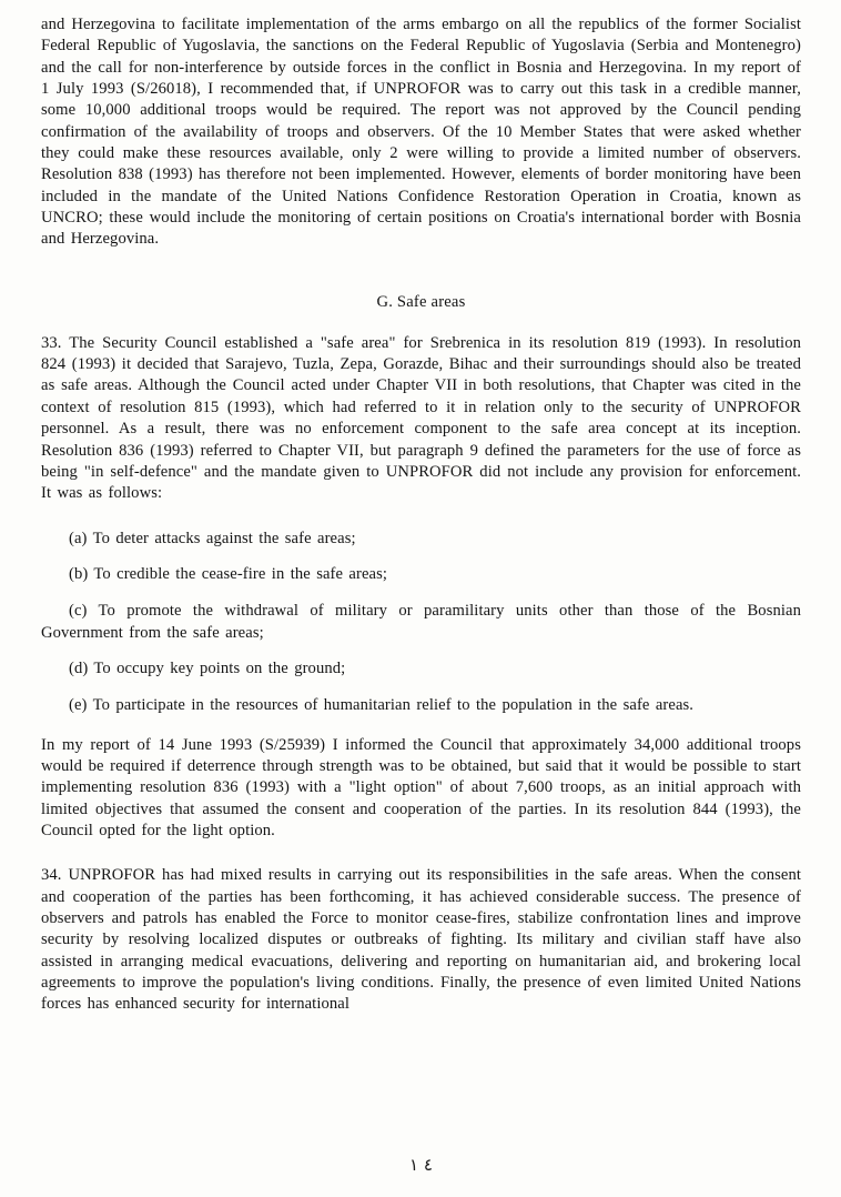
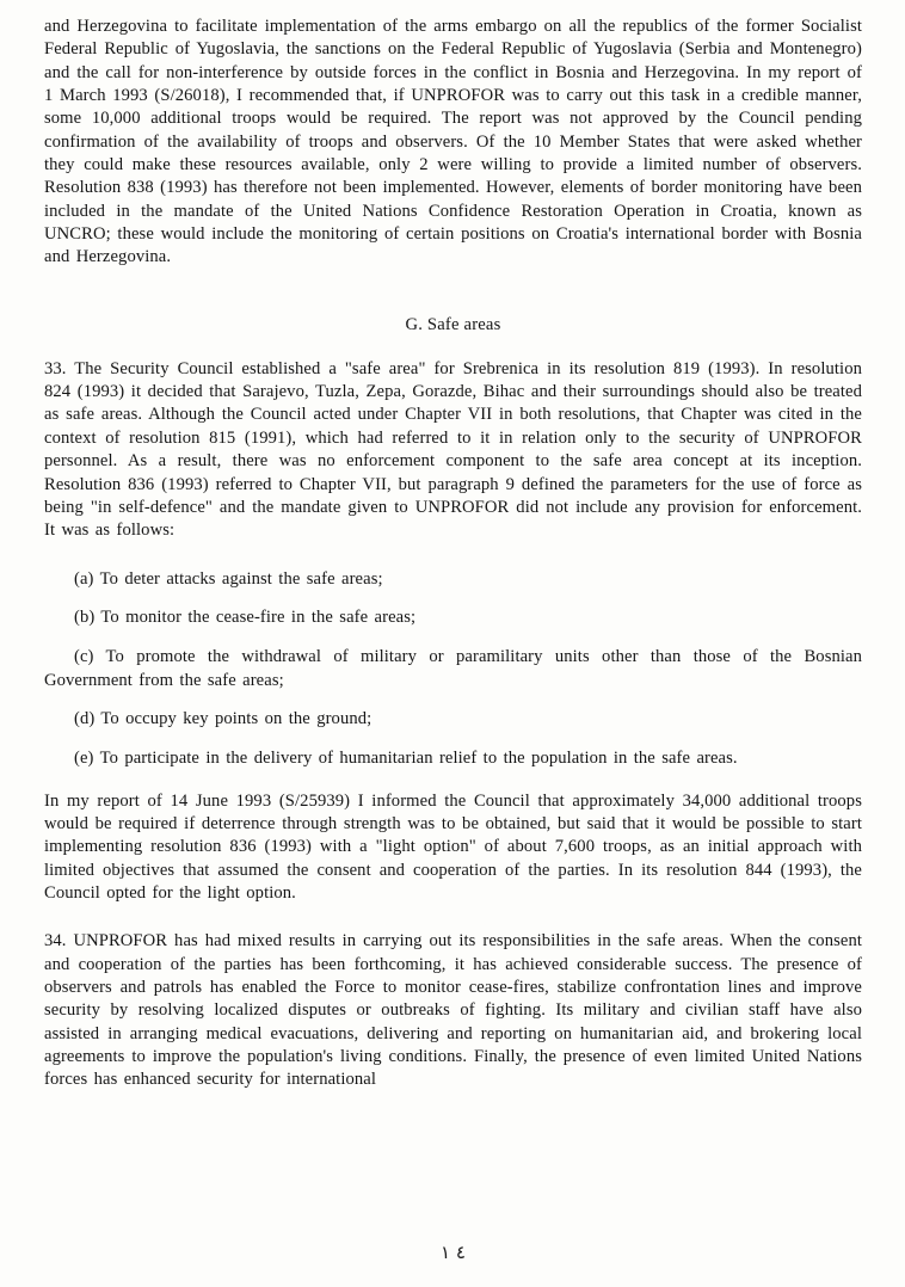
- and Herzegovina to facilitate implementation of the arms embargo on all the republics of the former Socialist Federal Republic of Yugoslavia, the sanctions on the Federal Republic of Yugoslavia (Serbia and Montenegro) and the call for non-interference by outside forces in the conflict in Bosnia and Herzegovina. In my report of 1 July 1993 (S/26018), I recommended that, if UNPROFOR was to carry out this task in a credible manner, some 10,000 additional troops would be required. The report was not approved by the Council pending confirmation of the availability of troops and observers. Of the 10 Member States that were asked whether they could make these resources available, only 2 were willing to provide a limited number of observers. Resolution 838 (1993) has therefore not been implemented. However, elements of border monitoring have been included in the mandate of the United Nations Confidence Restoration Operation in Croatia, known as UNCRO; these would include the monitoring of certain positions on Croatia's international border with Bosnia and Herzegovina.
+ and Herzegovina to facilitate implementation of the arms embargo on all the republics of the former Socialist Federal Republic of Yugoslavia, the sanctions on the Federal Republic of Yugoslavia (Serbia and Montenegro) and the call for non-interference by outside forces in the conflict in Bosnia and Herzegovina. In my report of 1 March 1993 (S/26018), I recommended that, if UNPROFOR was to carry out this task in a credible manner, some 10,000 additional troops would be required. The report was not approved by the Council pending confirmation of the availability of troops and observers. Of the 10 Member States that were asked whether they could make these resources available, only 2 were willing to provide a limited number of observers. Resolution 838 (1993) has therefore not been implemented. However, elements of border monitoring have been included in the mandate of the United Nations Confidence Restoration Operation in Croatia, known as UNCRO; these would include the monitoring of certain positions on Croatia's international border with Bosnia and Herzegovina.
  G. Safe areas
- 33. The Security Council established a "safe area" for Srebrenica in its resolution 819 (1993). In resolution 824 (1993) it decided that Sarajevo, Tuzla, Zepa, Gorazde, Bihac and their surroundings should also be treated as safe areas. Although the Council acted under Chapter VII in both resolutions, that Chapter was cited in the context of resolution 815 (1993), which had referred to it in relation only to the security of UNPROFOR personnel. As a result, there was no enforcement component to the safe area concept at its inception. Resolution 836 (1993) referred to Chapter VII, but paragraph 9 defined the parameters for the use of force as being "in self-defence" and the mandate given to UNPROFOR did not include any provision for enforcement. It was as follows:
+ 33. The Security Council established a "safe area" for Srebrenica in its resolution 819 (1993). In resolution 824 (1993) it decided that Sarajevo, Tuzla, Zepa, Gorazde, Bihac and their surroundings should also be treated as safe areas. Although the Council acted under Chapter VII in both resolutions, that Chapter was cited in the context of resolution 815 (1991), which had referred to it in relation only to the security of UNPROFOR personnel. As a result, there was no enforcement component to the safe area concept at its inception. Resolution 836 (1993) referred to Chapter VII, but paragraph 9 defined the parameters for the use of force as being "in self-defence" and the mandate given to UNPROFOR did not include any provision for enforcement. It was as follows:
  (a) To deter attacks against the safe areas;
- (b) To credible the cease-fire in the safe areas;
+ (b) To monitor the cease-fire in the safe areas;
  (c) To promote the withdrawal of military or paramilitary units other than those of the Bosnian Government from the safe areas;
  (d) To occupy key points on the ground;
- (e) To participate in the resources of humanitarian relief to the population in the safe areas.
+ (e) To participate in the delivery of humanitarian relief to the population in the safe areas.
  In my report of 14 June 1993 (S/25939) I informed the Council that approximately 34,000 additional troops would be required if deterrence through strength was to be obtained, but said that it would be possible to start implementing resolution 836 (1993) with a "light option" of about 7,600 troops, as an initial approach with limited objectives that assumed the consent and cooperation of the parties. In its resolution 844 (1993), the Council opted for the light option.
  34. UNPROFOR has had mixed results in carrying out its responsibilities in the safe areas. When the consent and cooperation of the parties has been forthcoming, it has achieved considerable success. The presence of observers and patrols has enabled the Force to monitor cease-fires, stabilize confrontation lines and improve security by resolving localized disputes or outbreaks of fighting. Its military and civilian staff have also assisted in arranging medical evacuations, delivering and reporting on humanitarian aid, and brokering local agreements to improve the population's living conditions. Finally, the presence of even limited United Nations forces has enhanced security for international
  ٤ ١
